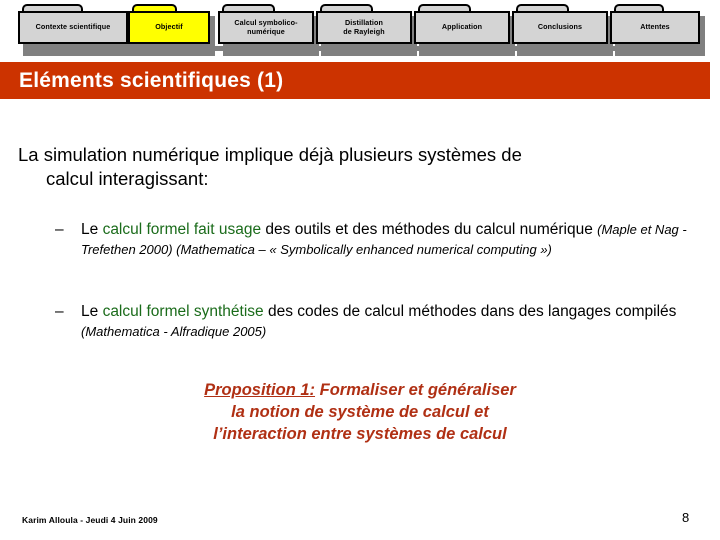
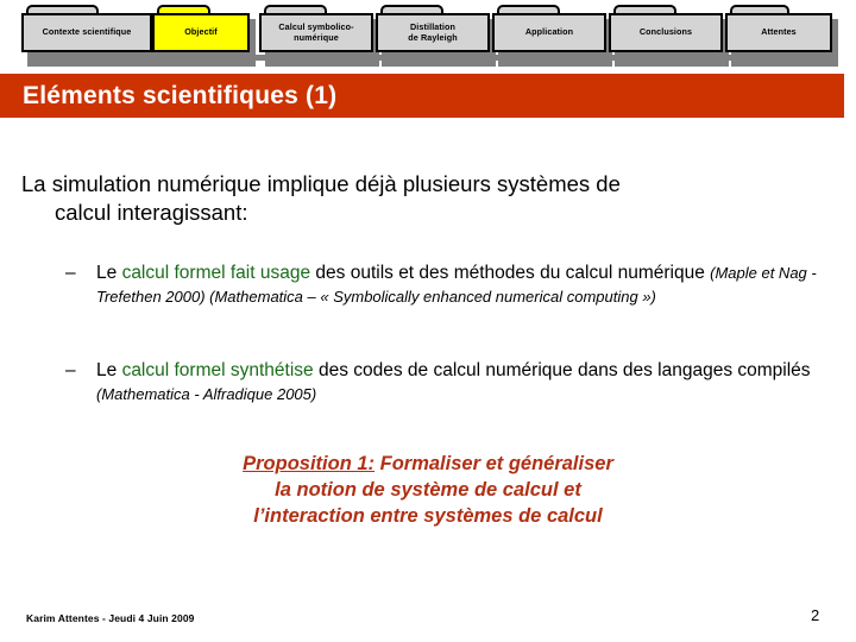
  Contexte scientifique
  Objectif
  Calcul symbolico-
  numérique
  Distillation
  de Rayleigh
  Application
  Conclusions
  Attentes
  Eléments scientifiques (1)
  La simulation numérique implique déjà plusieurs systèmes de
  calcul interagissant:
  –
  Le calcul formel fait usage des outils et des méthodes du calcul numérique (Maple et Nag - Trefethen 2000) (Mathematica – « Symbolically enhanced numerical computing »)
  –
- Le calcul formel synthétise des codes de calcul méthodes dans des langages compilés (Mathematica - Alfradique 2005)
+ Le calcul formel synthétise des codes de calcul numérique dans des langages compilés (Mathematica - Alfradique 2005)
  Proposition 1: Formaliser et généraliser
  la notion de système de calcul et
  l’interaction entre systèmes de calcul
- Karim Alloula - Jeudi 4 Juin 2009
+ Karim Attentes - Jeudi 4 Juin 2009
- 8
+ 2
